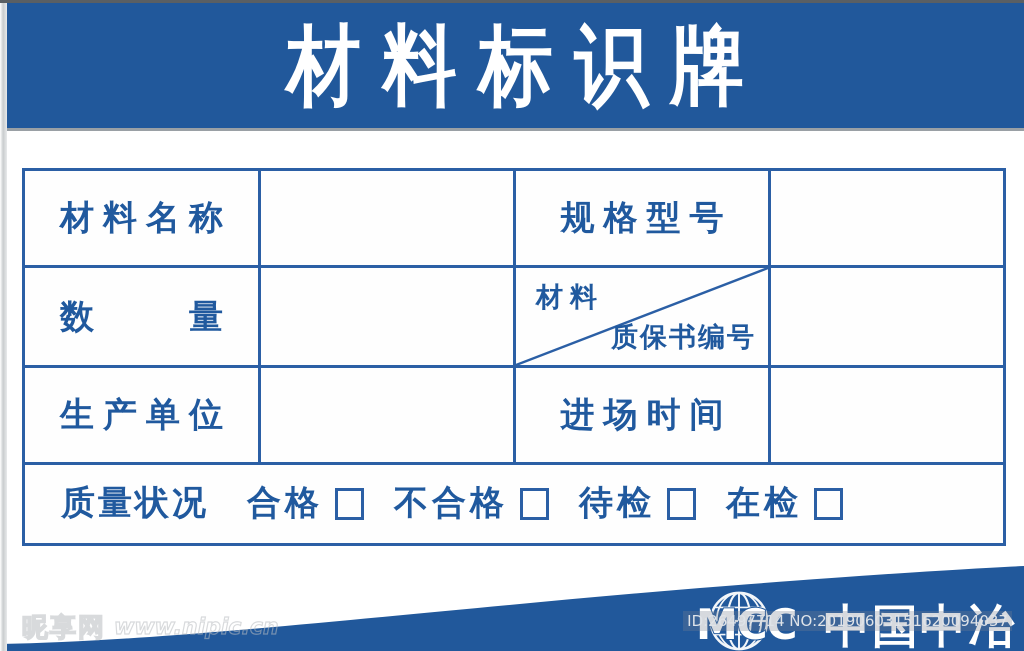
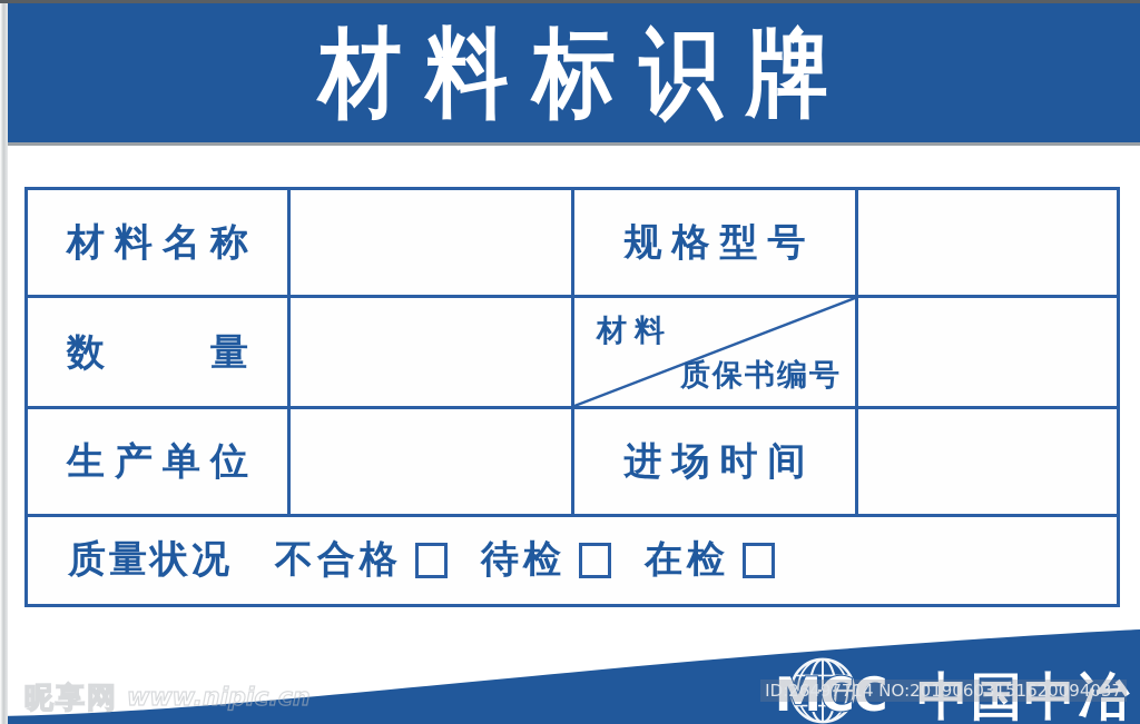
  材料标识牌
  材料名称
  规格型号
  数 量
  材料
  质保书编号
  生产单位
  进场时间
  质量状况
- 合格
  不合格
  待检
  在检
  昵享网
  www.nipic.cn
  MCC
  中国中冶
  ID:26497714 NO:20190603151620094037
